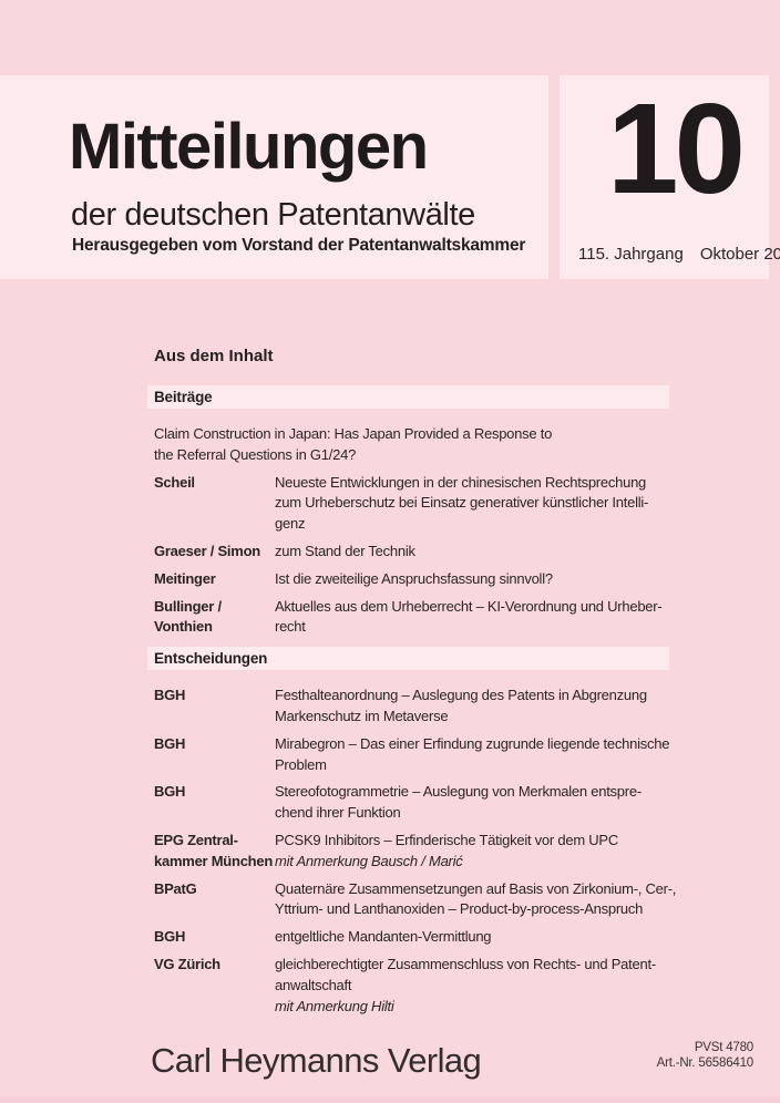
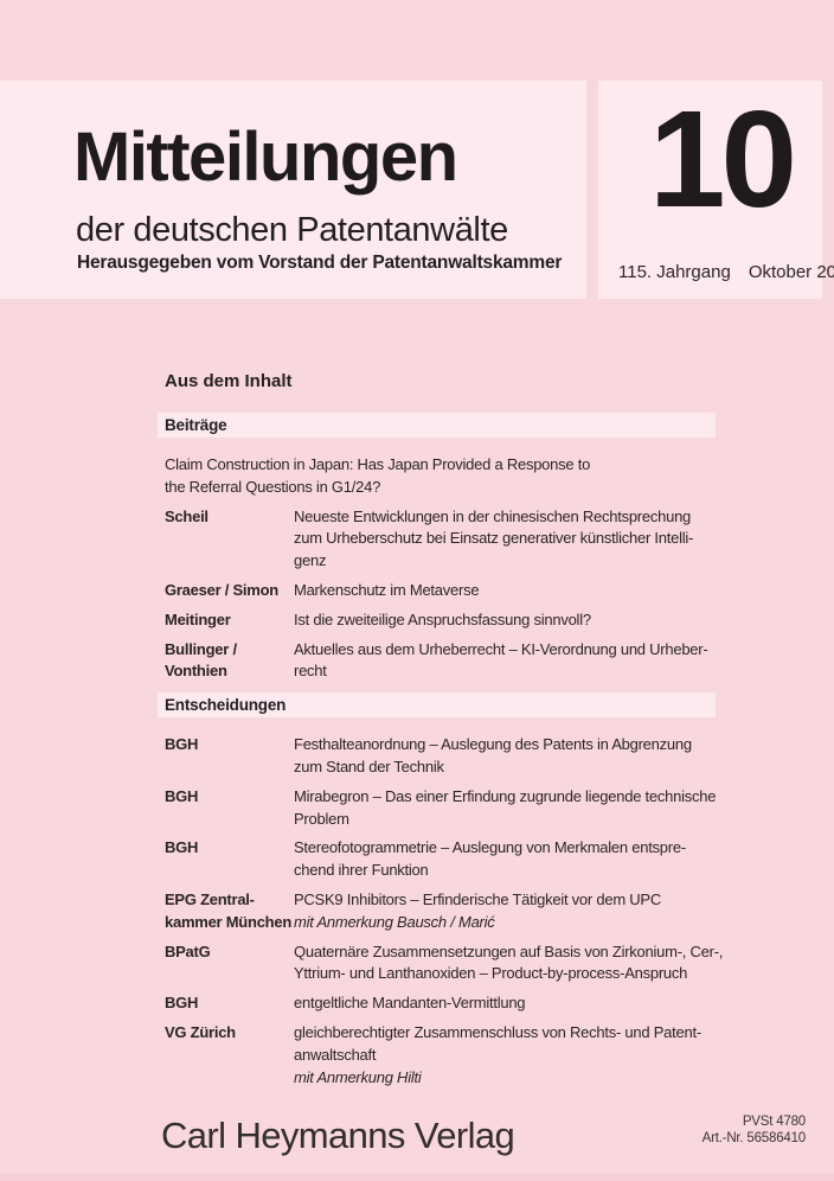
  Mitteilungen
  der deutschen Patentanwälte
  Herausgegeben vom Vorstand der Patentanwaltskammer
  10
  115. Jahrgang Oktober 20
  Aus dem Inhalt
  Beiträge
  Claim Construction in Japan: Has Japan Provided a Response to
  the Referral Questions in G1/24?
  Scheil
  Neueste Entwicklungen in der chinesischen Rechtsprechung
  zum Urheberschutz bei Einsatz generativer künstlicher Intelli-
  genz
  Graeser / Simon
- zum Stand der Technik
+ Markenschutz im Metaverse
  Meitinger
  Ist die zweiteilige Anspruchsfassung sinnvoll?
  Bullinger /
  Vonthien
  Aktuelles aus dem Urheberrecht – KI-Verordnung und Urheber-
  recht
  Entscheidungen
  BGH
  Festhalteanordnung – Auslegung des Patents in Abgrenzung
- Markenschutz im Metaverse
+ zum Stand der Technik
  BGH
  Mirabegron – Das einer Erfindung zugrunde liegende technische
  Problem
  BGH
  Stereofotogrammetrie – Auslegung von Merkmalen entspre-
  chend ihrer Funktion
  EPG Zentral-
  kammer München
  PCSK9 Inhibitors – Erfinderische Tätigkeit vor dem UPC
  mit Anmerkung Bausch / Marić
  BPatG
  Quaternäre Zusammensetzungen auf Basis von Zirkonium-, Cer-,
  Yttrium- und Lanthanoxiden – Product-by-process-Anspruch
  BGH
  entgeltliche Mandanten-Vermittlung
  VG Zürich
  gleichberechtigter Zusammenschluss von Rechts- und Patent-
  anwaltschaft
  mit Anmerkung Hilti
  Carl Heymanns Verlag
  PVSt 4780
  Art.-Nr. 56586410
